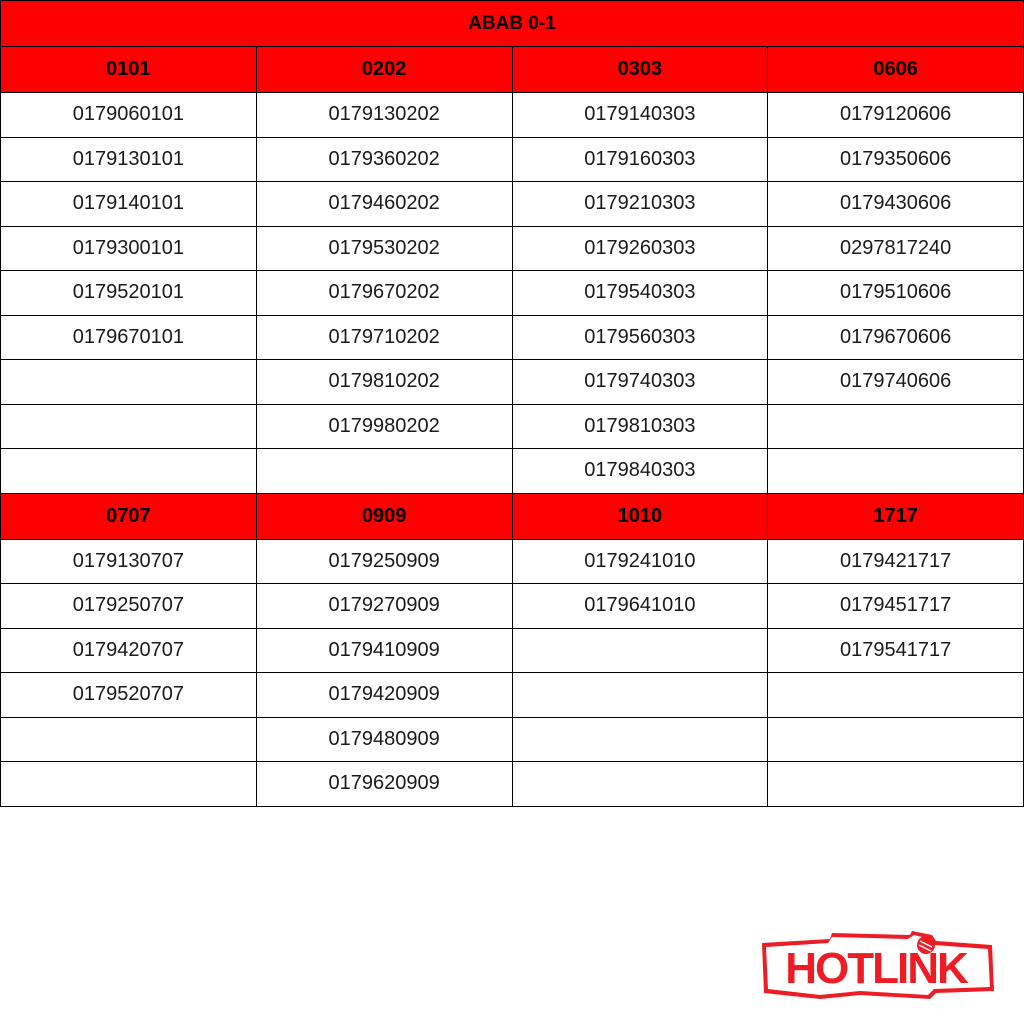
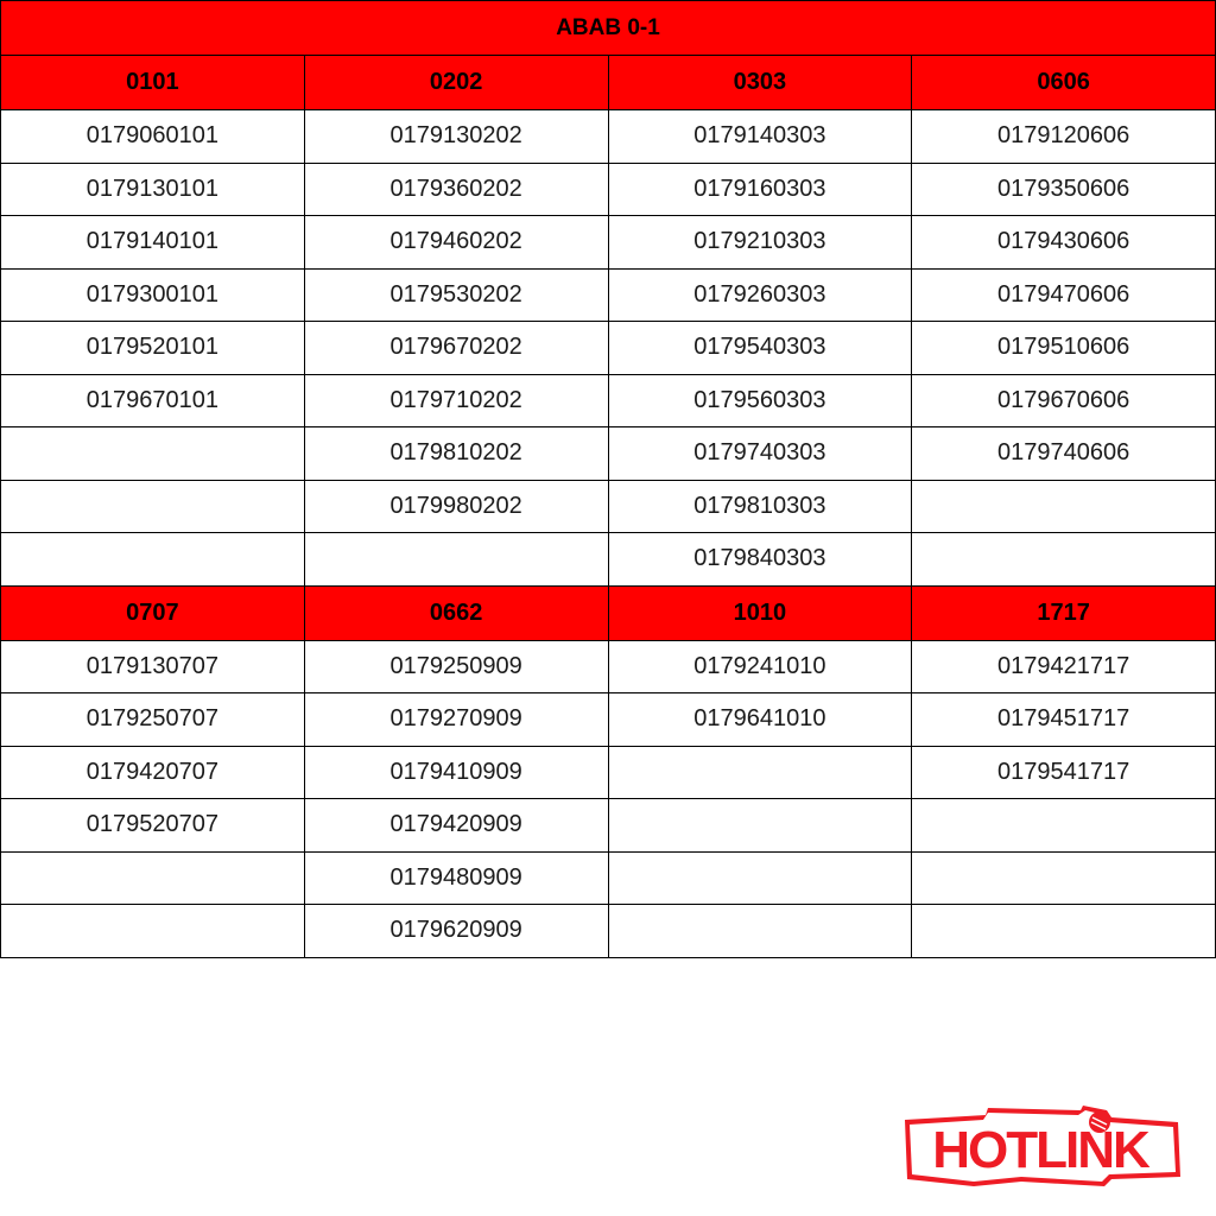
  ABAB 0-1
  0101	0202	0303	0606
  0179060101	0179130202	0179140303	0179120606
  0179130101	0179360202	0179160303	0179350606
  0179140101	0179460202	0179210303	0179430606
- 0179300101	0179530202	0179260303	0297817240
+ 0179300101	0179530202	0179260303	0179470606
  0179520101	0179670202	0179540303	0179510606
  0179670101	0179710202	0179560303	0179670606
  	0179810202	0179740303	0179740606
  	0179980202	0179810303
  		0179840303
- 0707	0909	1010	1717
+ 0707	0662	1010	1717
  0179130707	0179250909	0179241010	0179421717
  0179250707	0179270909	0179641010	0179451717
  0179420707	0179410909		0179541717
  0179520707	0179420909
  	0179480909
  	0179620909
  HOTLINK
